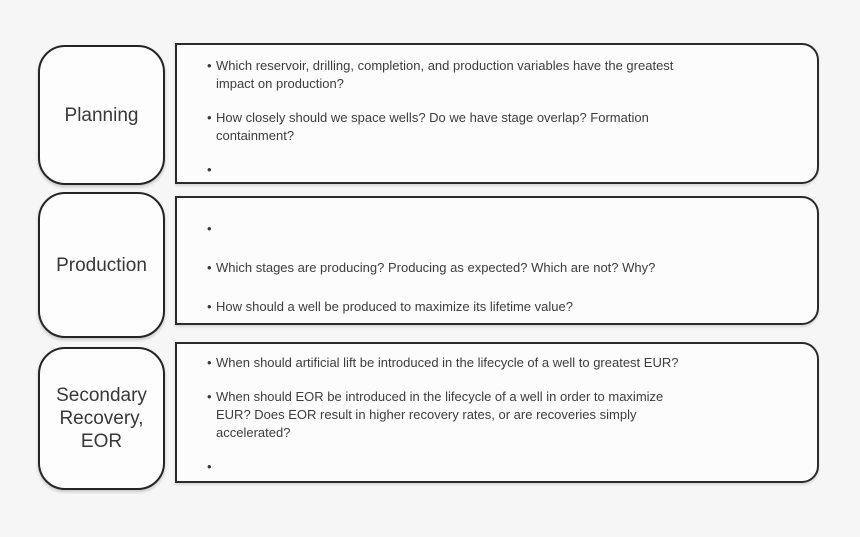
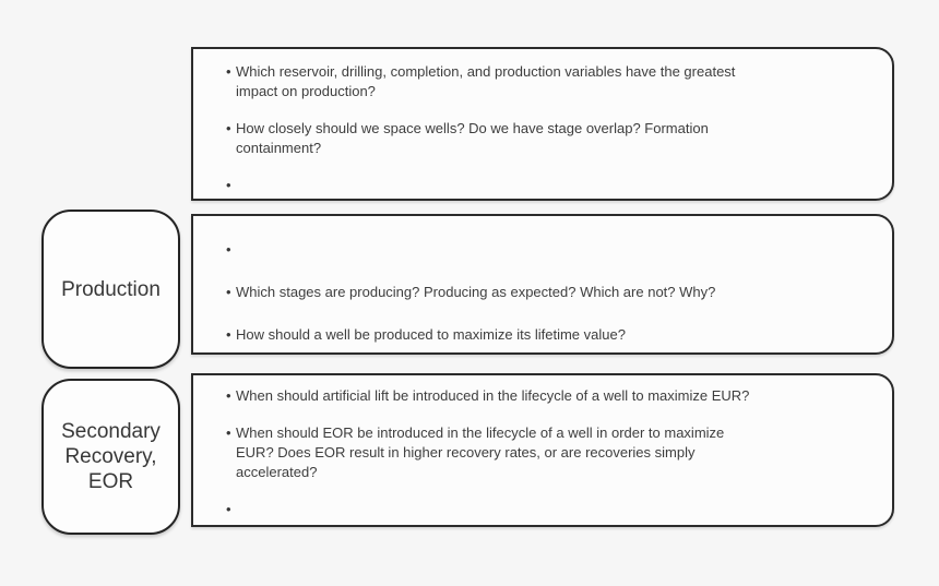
- Planning
  •
  Which reservoir, drilling, completion, and production variables have the greatest
  impact on production?
  •
  How closely should we space wells? Do we have stage overlap? Formation
  containment?
  •
  Production
  •
  •
  Which stages are producing? Producing as expected? Which are not? Why?
  •
  How should a well be produced to maximize its lifetime value?
  Secondary Recovery, EOR
  •
- When should artificial lift be introduced in the lifecycle of a well to greatest EUR?
+ When should artificial lift be introduced in the lifecycle of a well to maximize EUR?
  •
  When should EOR be introduced in the lifecycle of a well in order to maximize
  EUR? Does EOR result in higher recovery rates, or are recoveries simply
  accelerated?
  •
